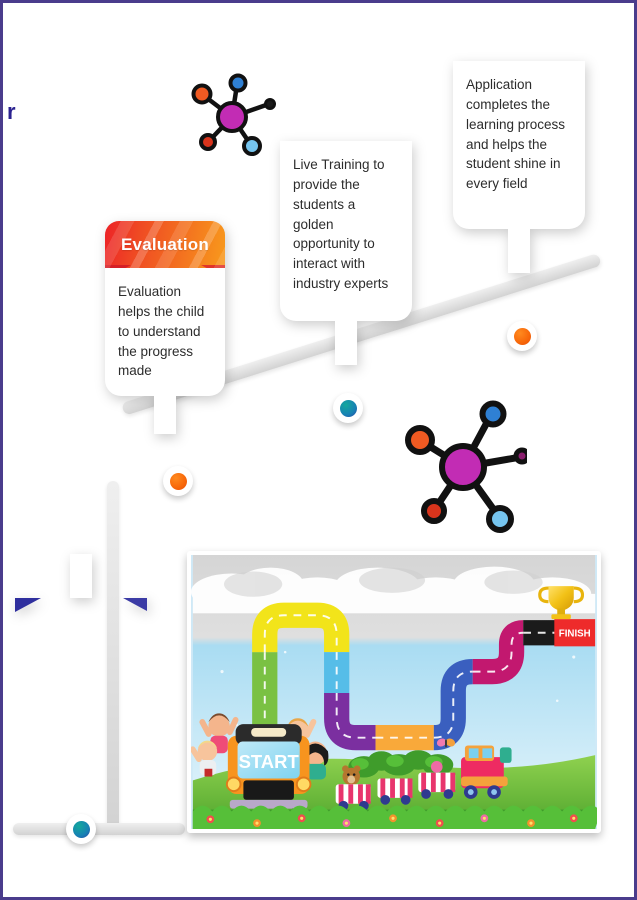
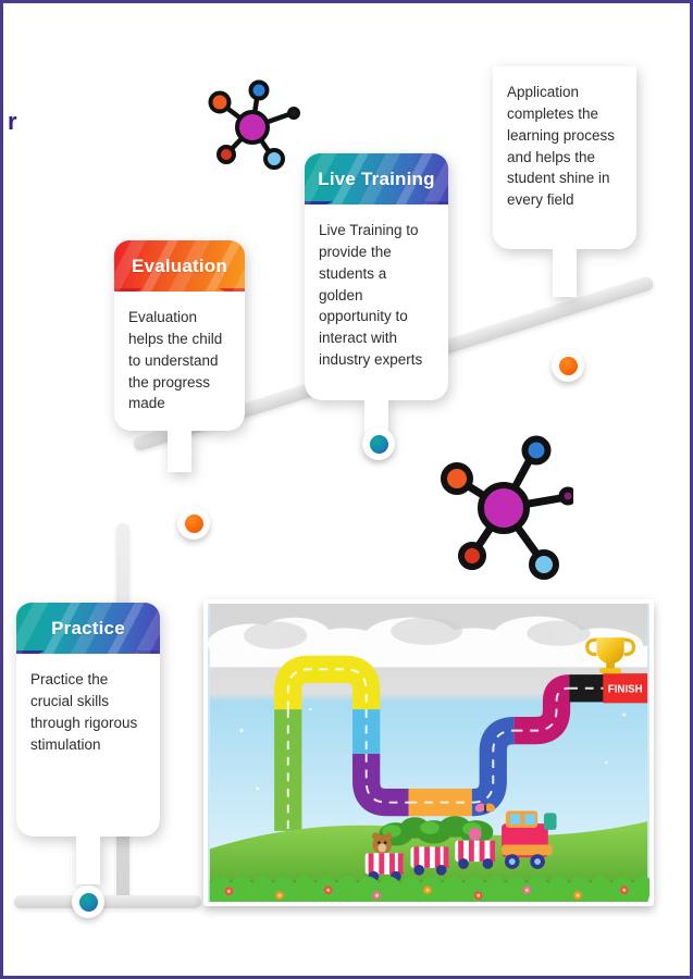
  r
  Application completes the learning process and helps the student shine in every field
+ Live Training
  Live Training to provide the students a golden opportunity to interact with industry experts
  Evaluation
  Evaluation helps the child to understand the progress made
+ Practice
+ Practice the crucial skills through rigorous stimulation
  FINISH
- START
